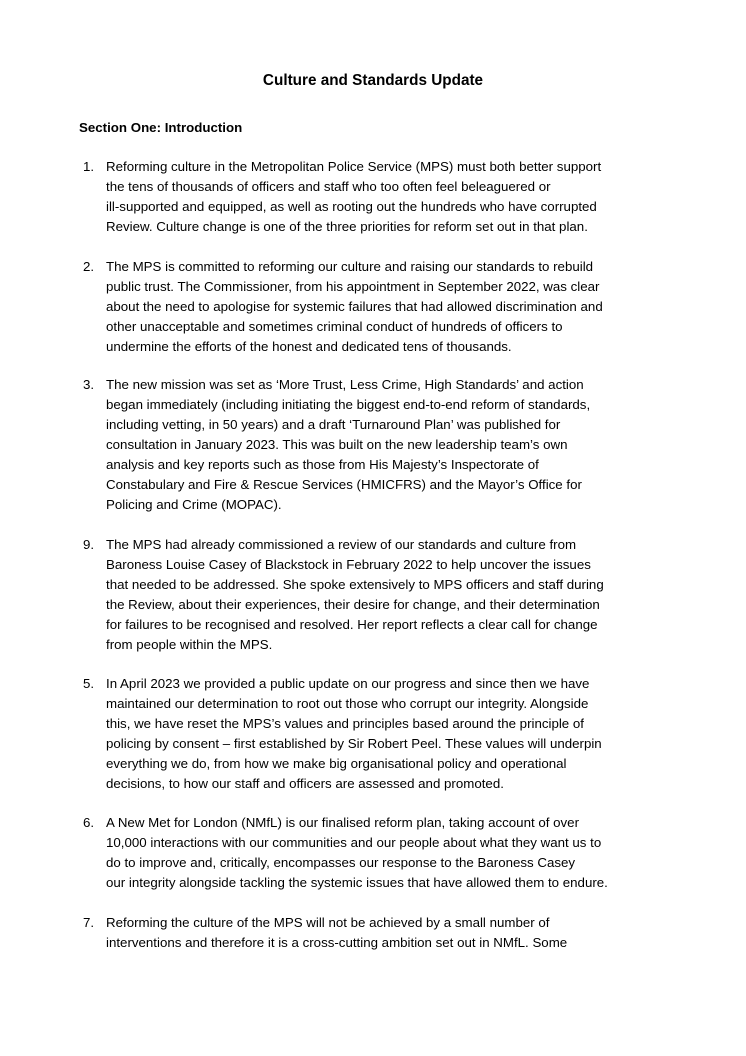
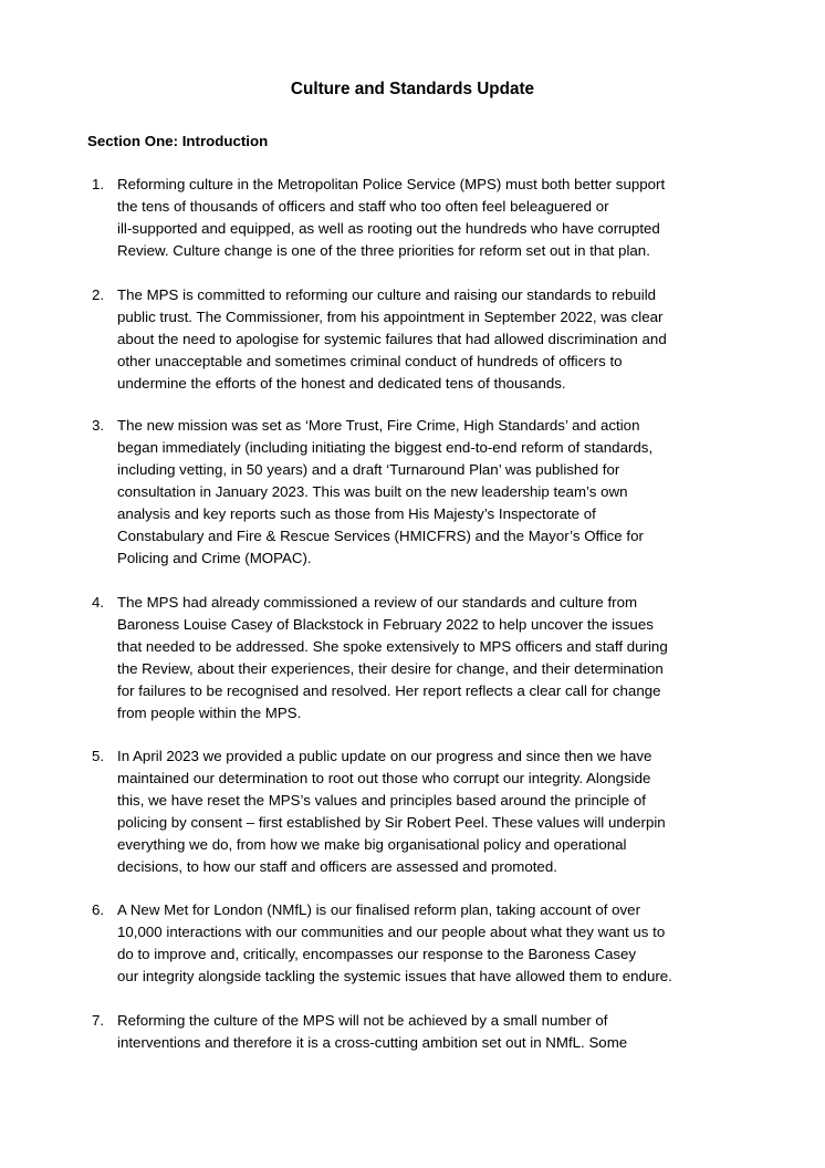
  Culture and Standards Update
  Section One: Introduction
  1.
  Reforming culture in the Metropolitan Police Service (MPS) must both better support
  the tens of thousands of officers and staff who too often feel beleaguered or
  ill-supported and equipped, as well as rooting out the hundreds who have corrupted
  Review. Culture change is one of the three priorities for reform set out in that plan.
  2.
  The MPS is committed to reforming our culture and raising our standards to rebuild
  public trust. The Commissioner, from his appointment in September 2022, was clear
  about the need to apologise for systemic failures that had allowed discrimination and
  other unacceptable and sometimes criminal conduct of hundreds of officers to
  undermine the efforts of the honest and dedicated tens of thousands.
  3.
- The new mission was set as ‘More Trust, Less Crime, High Standards’ and action
+ The new mission was set as ‘More Trust, Fire Crime, High Standards’ and action
  began immediately (including initiating the biggest end-to-end reform of standards,
  including vetting, in 50 years) and a draft ‘Turnaround Plan’ was published for
  consultation in January 2023. This was built on the new leadership team’s own
  analysis and key reports such as those from His Majesty’s Inspectorate of
  Constabulary and Fire & Rescue Services (HMICFRS) and the Mayor’s Office for
  Policing and Crime (MOPAC).
- 9.
+ 4.
  The MPS had already commissioned a review of our standards and culture from
  Baroness Louise Casey of Blackstock in February 2022 to help uncover the issues
  that needed to be addressed. She spoke extensively to MPS officers and staff during
  the Review, about their experiences, their desire for change, and their determination
  for failures to be recognised and resolved. Her report reflects a clear call for change
  from people within the MPS.
  5.
  In April 2023 we provided a public update on our progress and since then we have
  maintained our determination to root out those who corrupt our integrity. Alongside
  this, we have reset the MPS’s values and principles based around the principle of
  policing by consent – first established by Sir Robert Peel. These values will underpin
  everything we do, from how we make big organisational policy and operational
  decisions, to how our staff and officers are assessed and promoted.
  6.
  A New Met for London (NMfL) is our finalised reform plan, taking account of over
  10,000 interactions with our communities and our people about what they want us to
  do to improve and, critically, encompasses our response to the Baroness Casey
  our integrity alongside tackling the systemic issues that have allowed them to endure.
  7.
  Reforming the culture of the MPS will not be achieved by a small number of
  interventions and therefore it is a cross-cutting ambition set out in NMfL. Some
